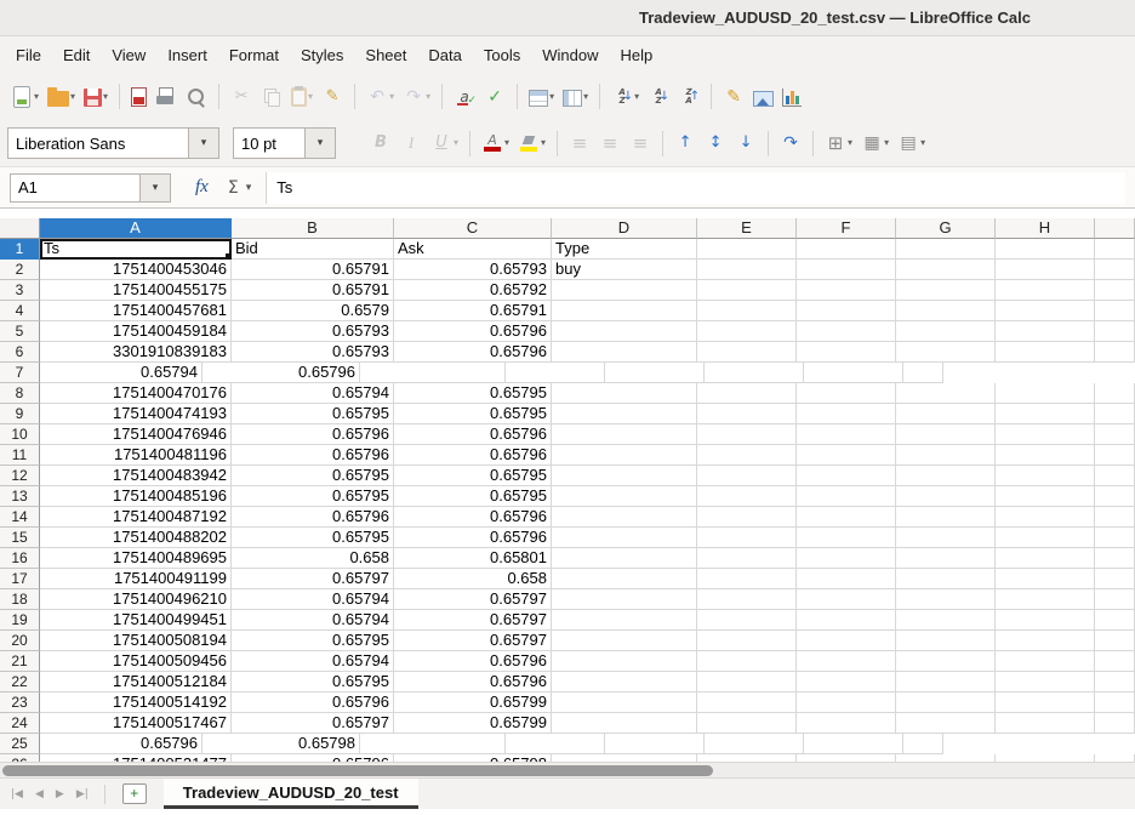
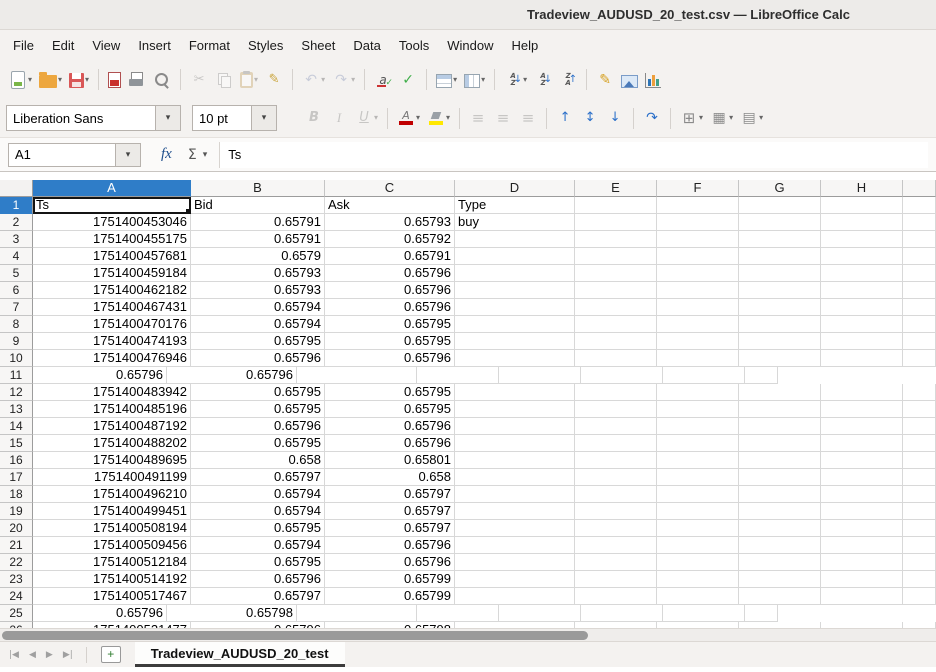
  Tradeview_AUDUSD_20_test.csv — LibreOffice Calc
  File
  Edit
  View
  Insert
  Format
  Styles
  Sheet
  Data
  Tools
  Window
  Help
  ▾
  ▾
  ▾
  ▾
  ▾
  ▾
  ▾
  ▾
  ▾
  Liberation Sans
  ▾
  10 pt
  ▾
  ▾
  ▾
  ▾
  ▾
  ▾
  ▾
  A1
  ▾
  fx
  Σ
  ▾
  Ts
  A
  B
  C
  D
  E
  F
  G
  H
  1
  Ts
  Bid
  Ask
  Type
  2
  1751400453046
  0.65791
  0.65793
  buy
  3
  1751400455175
  0.65791
  0.65792
  4
  1751400457681
  0.6579
  0.65791
  5
  1751400459184
  0.65793
  0.65796
  6
- 3301910839183
+ 1751400462182
  0.65793
  0.65796
  7
+ 1751400467431
  0.65794
  0.65796
  8
  1751400470176
  0.65794
  0.65795
  9
  1751400474193
  0.65795
  0.65795
  10
  1751400476946
  0.65796
  0.65796
  11
- 1751400481196
  0.65796
  0.65796
  12
  1751400483942
  0.65795
  0.65795
  13
  1751400485196
  0.65795
  0.65795
  14
  1751400487192
  0.65796
  0.65796
  15
  1751400488202
  0.65795
  0.65796
  16
  1751400489695
  0.658
  0.65801
  17
  1751400491199
  0.65797
  0.658
  18
  1751400496210
  0.65794
  0.65797
  19
  1751400499451
  0.65794
  0.65797
  20
  1751400508194
  0.65795
  0.65797
  21
  1751400509456
  0.65794
  0.65796
  22
  1751400512184
  0.65795
  0.65796
  23
  1751400514192
  0.65796
  0.65799
  24
  1751400517467
  0.65797
  0.65799
  25
  0.65796
  0.65798
  |◀
  ◀
  ▶
  ▶|
  +
  Tradeview_AUDUSD_20_test
